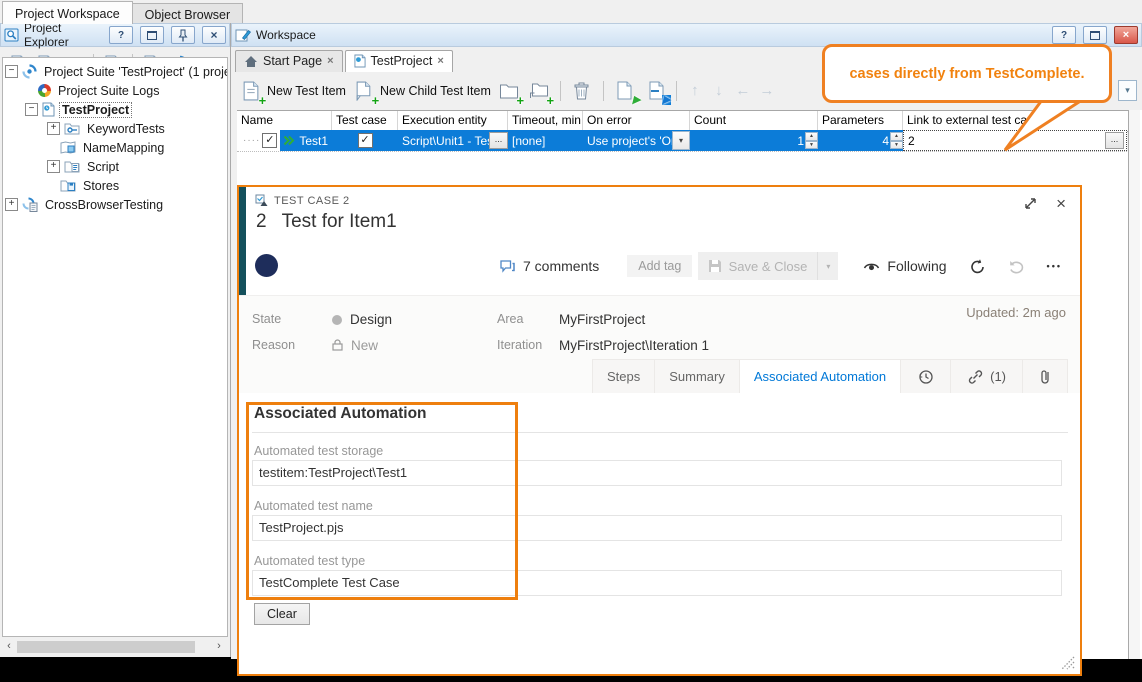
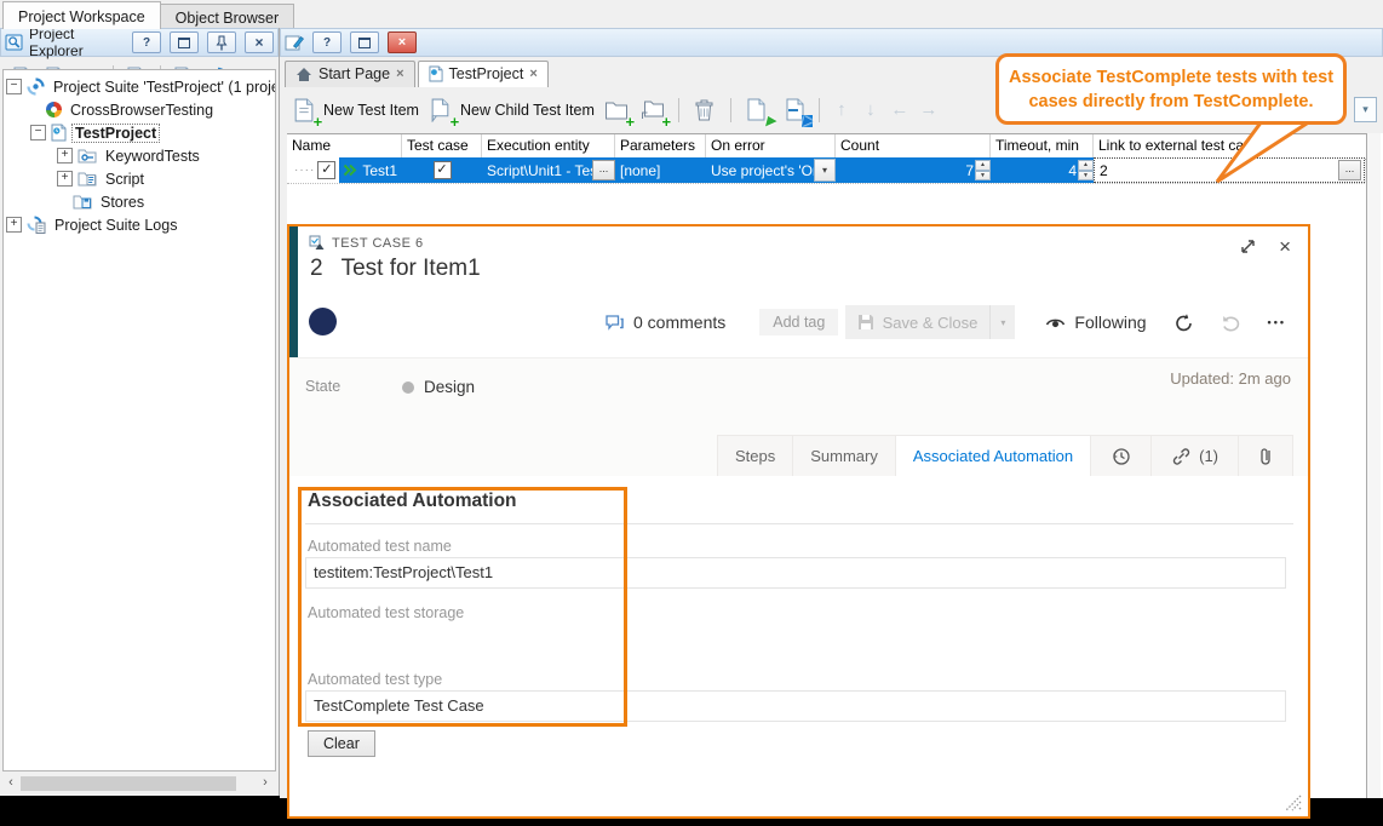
  Project Workspace Object Browser
  Project Explorer
  ?
  ×
  −
  Project Suite 'TestProject' (1 proj
- Project Suite Logs
+ CrossBrowserTesting
  −
  TestProject
  +
  KeywordTests
- NameMapping
  +
  Script
  Stores
  +
- CrossBrowserTesting
+ Project Suite Logs
  ‹
  ›
- Workspace
  ?
  ×
  Start Page
  ×
  TestProject
  ×
  +
  New Test Item
  +
  New Child Test Item
  +
  +
  ▶
  ▶
  ↑
  ↓
  ←
  →
  ▾
  Name
  Test case
  Execution entity
- Timeout, min
+ Parameters
  On error
  Count
- Parameters
+ Timeout, min
  Link to external test ca
  ····
  ✓
  Test1
  ✓
  Script\Unit1 - Te
  ...
  [none]
  Use project's 'O
  ▾
- 1
+ 7
  4
  2
  ...
+ Associate TestComplete tests with test
  cases directly from TestComplete.
- TEST CASE 2
+ TEST CASE 6
  ×
  2
  Test for Item1
- 7 comments
+ 0 comments
  Add tag
  Save & Close
  ▾
  Following
  •••
  Updated: 2m ago
  State
  Design
- Reason
- New
- Area
- MyFirstProject
- Iteration
- MyFirstProject\Iteration 1
  Steps
  Summary
  Associated Automation
  (1)
  Associated Automation
- Automated test storage
+ Automated test name
  testitem:TestProject\Test1
- Automated test name
+ Automated test storage
- TestProject.pjs
  Automated test type
  TestComplete Test Case
  Clear
